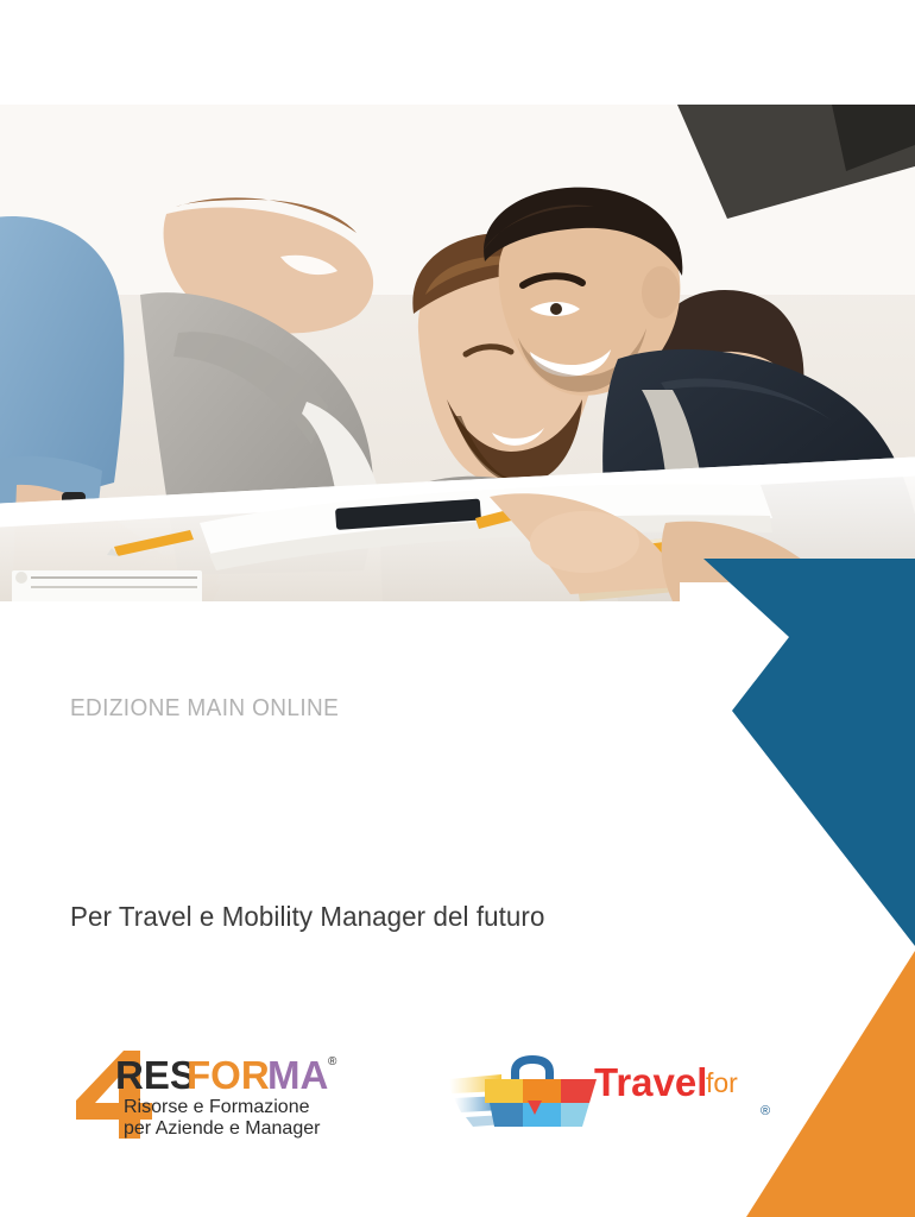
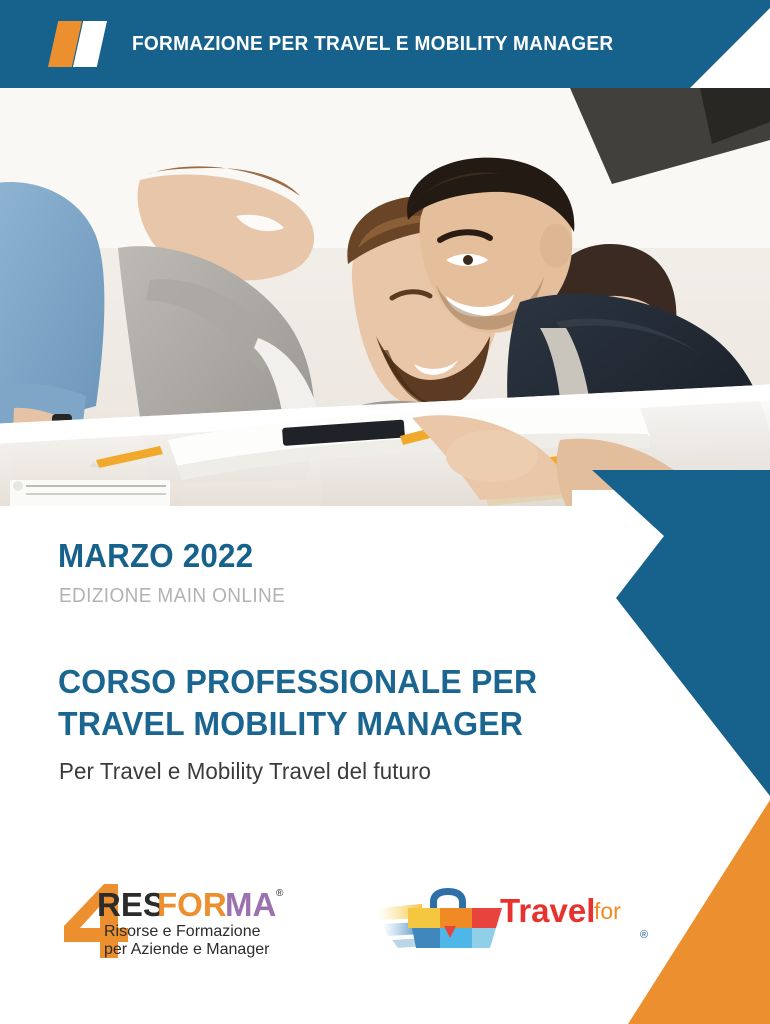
+ FORMAZIONE PER TRAVEL E MOBILITY MANAGER
+ MARZO 2022
  EDIZIONE MAIN ONLINE
+ CORSO PROFESSIONALE PER
+ TRAVEL MOBILITY MANAGER
- Per Travel e Mobility Manager del futuro
+ Per Travel e Mobility Travel del futuro
  RES
  FOR
  MA
  ®
  Risorse e Formazione
  per Aziende e Manager
  Travel
  for
  ®
